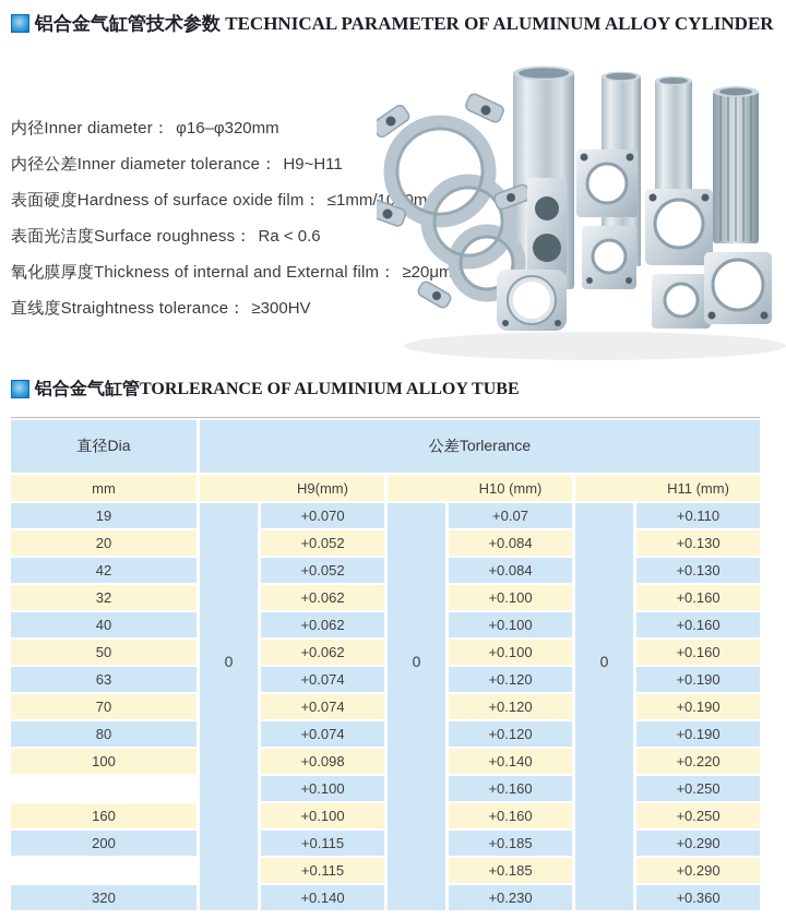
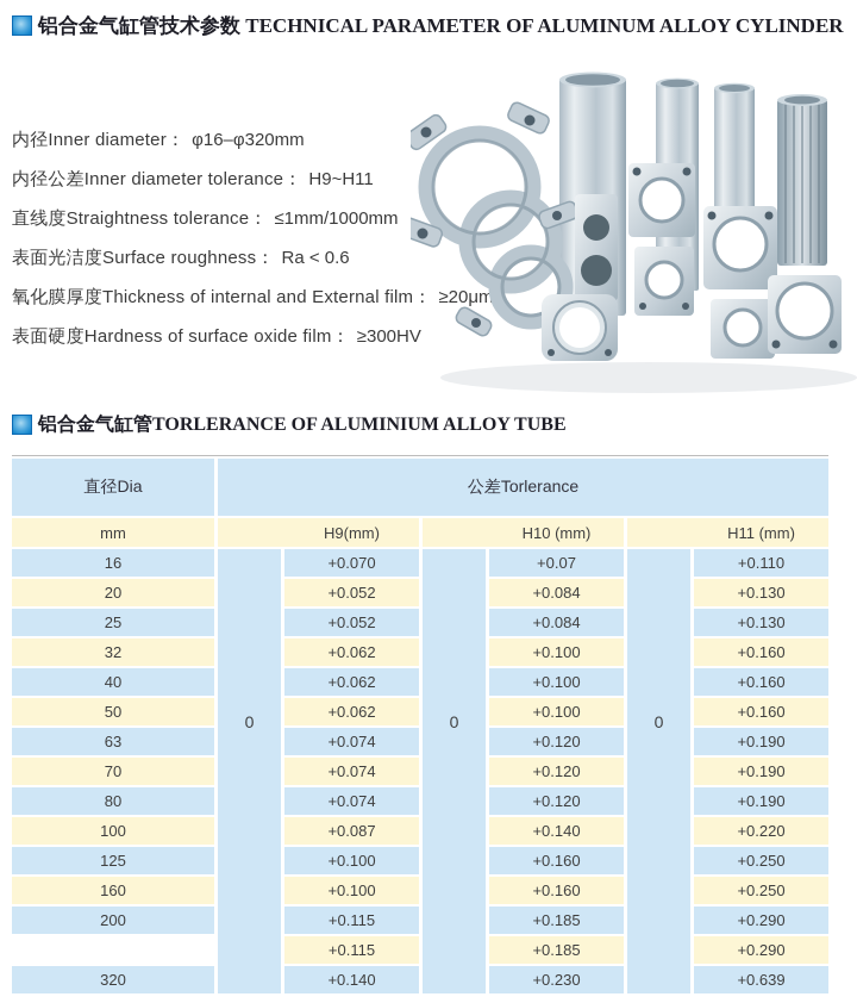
  铝合金气缸管技术参数 TECHNICAL PARAMETER OF ALUMINUM ALLOY CYLINDER
  内径Inner diameter： φ16–φ320mm
  内径公差Inner diameter tolerance： H9~H11
- 表面硬度Hardness of surface oxide film： ≤1mm/10m
+ 直线度Straightness tolerance： ≤1mm/1000mm
  表面光洁度Surface roughness： Ra < 0.6
  氧化膜厚度Thickness of internal and External film： ≥20μm
- 直线度Straightness tolerance： ≥300HV
+ 表面硬度Hardness of surface oxide film： ≥300HV
  铝合金气缸管TORLERANCE OF ALUMINIUM ALLOY TUBE
  直径Dia
  公差Torlerance
  mm
  H9(mm)
  H10 (mm)
  H11 (mm)
  0
  0
  0
- 19
+ 16
  +0.070
  +0.07
  +0.110
  20
  +0.052
  +0.084
  +0.130
- 42
+ 25
  +0.052
  +0.084
  +0.130
  32
  +0.062
  +0.100
  +0.160
  40
  +0.062
  +0.100
  +0.160
  50
  +0.062
  +0.100
  +0.160
  63
  +0.074
  +0.120
  +0.190
  70
  +0.074
  +0.120
  +0.190
  80
  +0.074
  +0.120
  +0.190
  100
- +0.098
+ +0.087
  +0.140
  +0.220
+ 125
  +0.100
  +0.160
  +0.250
  160
  +0.100
  +0.160
  +0.250
  200
  +0.115
  +0.185
  +0.290
  +0.115
  +0.185
  +0.290
  320
  +0.140
  +0.230
- +0.360
+ +0.639
